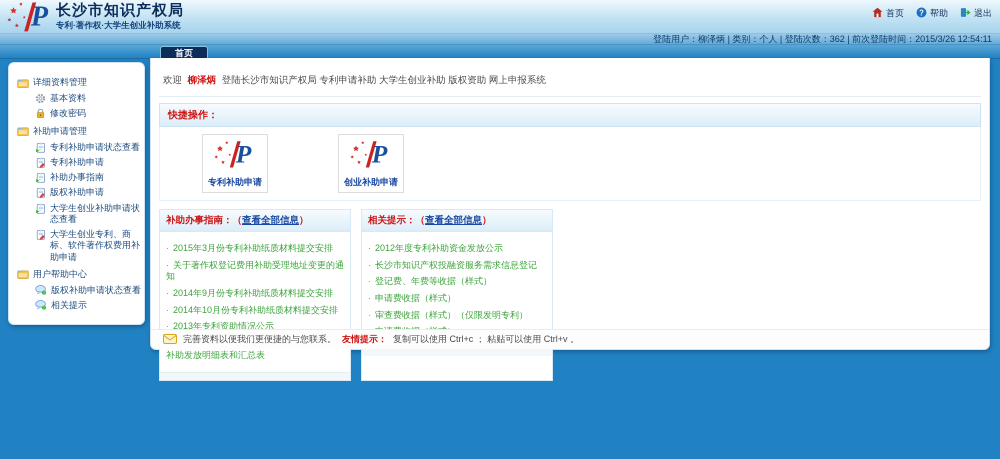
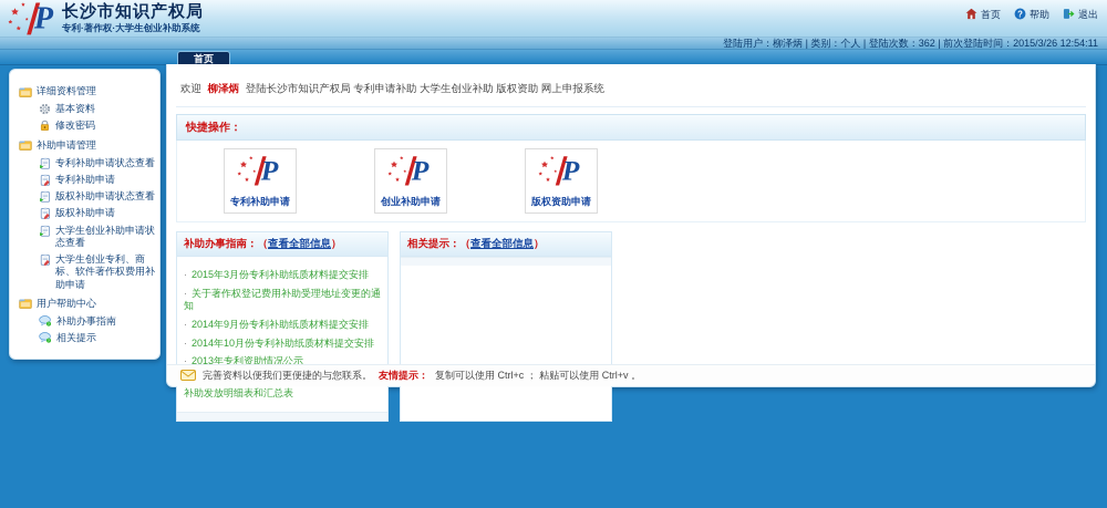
  长沙市知识产权局
  专利·著作权·大学生创业补助系统
  首页
  ?
  帮助
  退出
  登陆用户：柳泽炳 | 类别：个人 | 登陆次数：362 | 前次登陆时间：2015/3/26 12:54:11
  首页
  详细资料管理
  基本资料
  修改密码
  补助申请管理
  专利补助申请状态查看
  专利补助申请
- 补助办事指南
+ 版权补助申请状态查看
  版权补助申请
  大学生创业补助申请状态查看
  大学生创业专利、商标、软件著作权费用补助申请
  用户帮助中心
- 版权补助申请状态查看
+ 补助办事指南
  相关提示
  欢迎 柳泽炳 登陆长沙市知识产权局 专利申请补助 大学生创业补助 版权资助 网上申报系统
  快捷操作：
  专利补助申请
  创业补助申请
+ 版权资助申请
  补助办事指南：（查看全部信息）
  2015年3月份专利补助纸质材料提交安排
  关于著作权登记费用补助受理地址变更的通知
  2014年9月份专利补助纸质材料提交安排
  2014年10月份专利补助纸质材料提交安排
  2013年专利资助情况公示
  相关提示：（查看全部信息）
- 2012年度专利补助资金发放公示
- 长沙市知识产权投融资服务需求信息登记
- 登记费、年费等收据（样式）
- 申请费收据（样式）
- 审查费收据（样式）（仅限发明专利）
  完善资料以便我们更便捷的与您联系。
  友情提示：
  复制可以使用 Ctrl+c ； 粘贴可以使用 Ctrl+v 。
